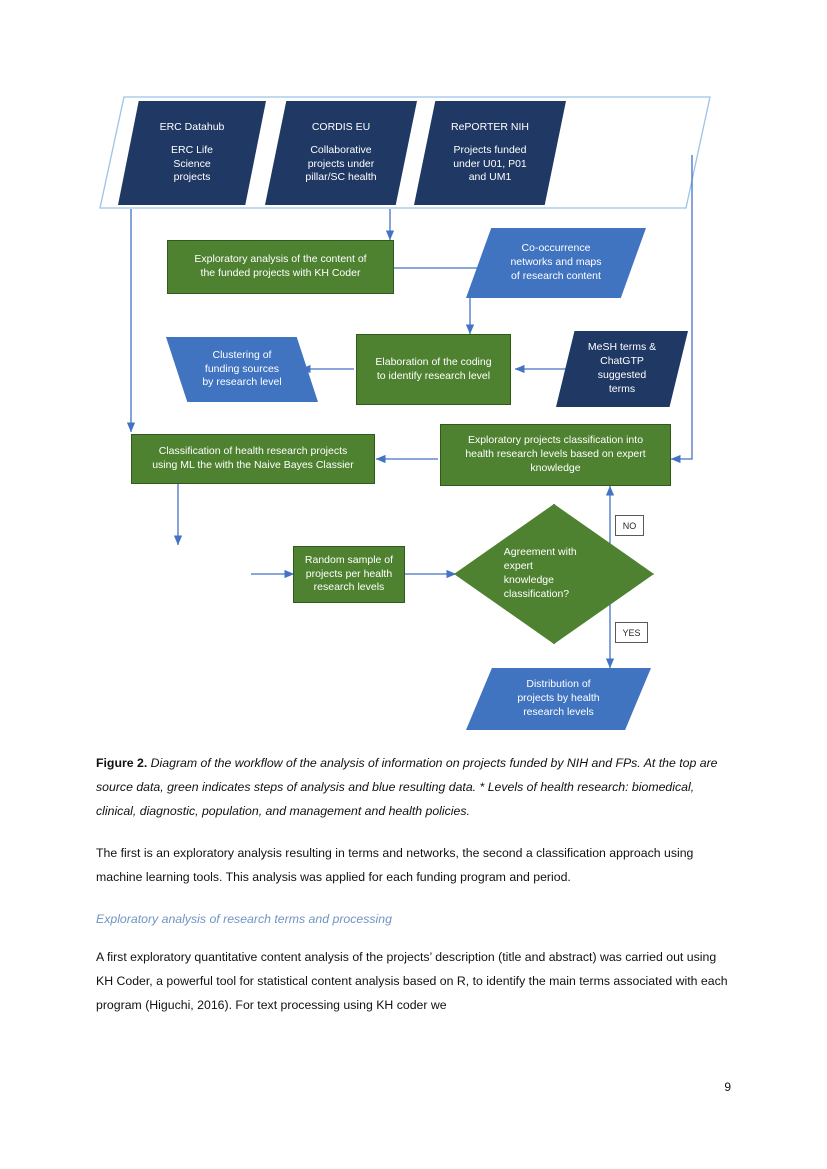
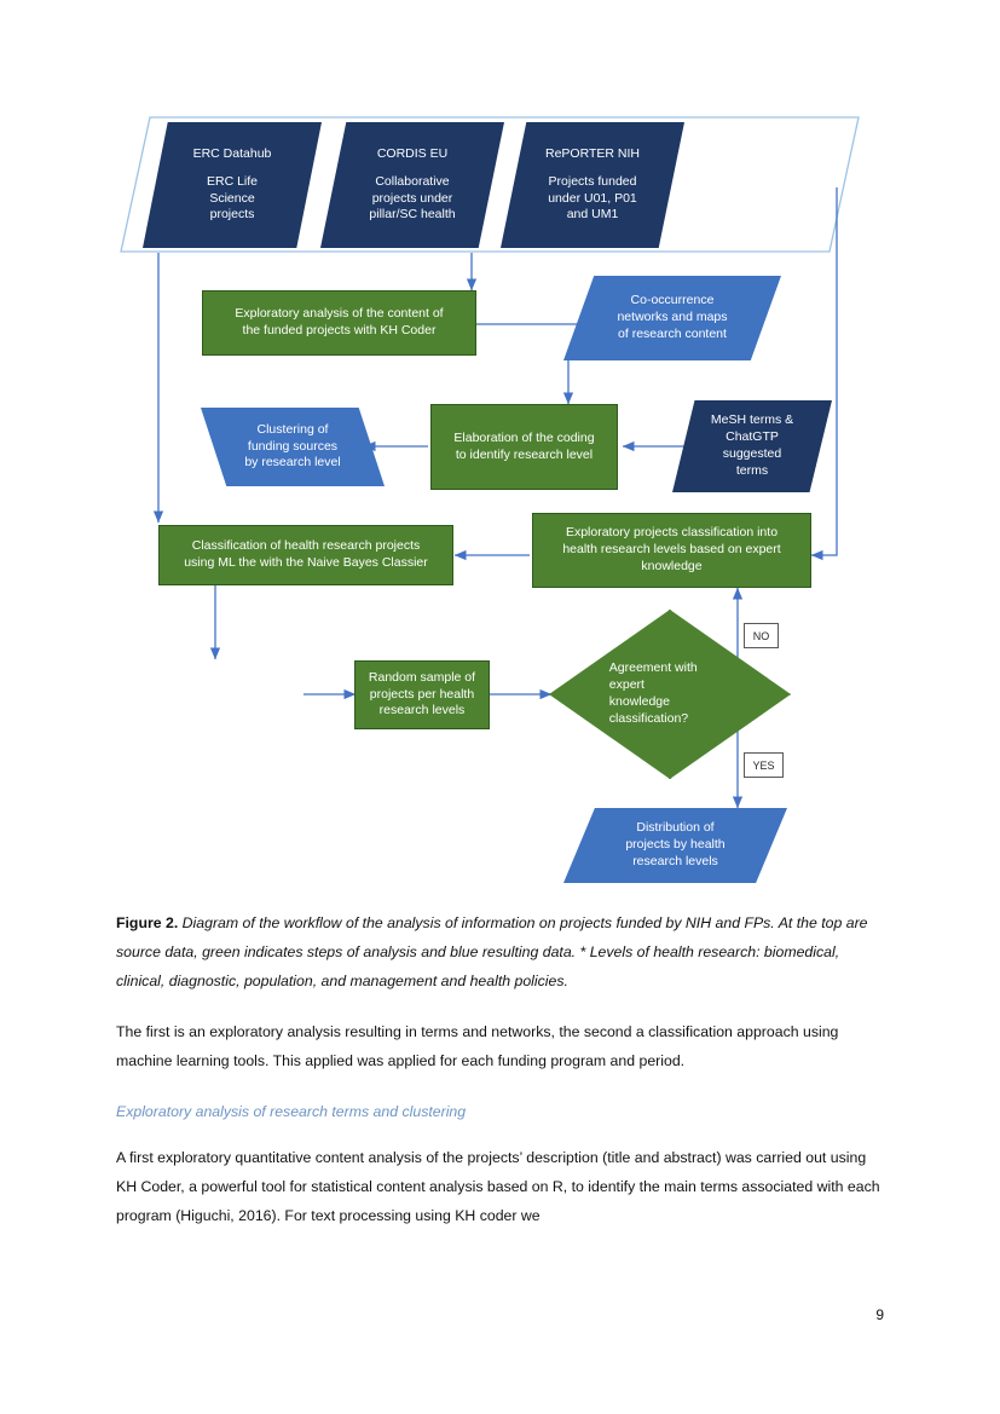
  ERC Datahub
  ERC Life
  Science
  projects
  CORDIS EU
  Collaborative
  projects under
  pillar/SC health
  RePORTER NIH
  Projects funded
  under U01, P01
  and UM1
  Exploratory analysis of the content of
  the funded projects with KH Coder
  Co-occurrence
  networks and maps
  of research content
  Clustering of
  funding sources
  by research level
  Elaboration of the coding
  to identify research level
  MeSH terms &
  ChatGTP
  suggested
  terms
  Classification of health research projects
  using ML the with the Naive Bayes Classier
  Exploratory projects classification into
  health research levels based on expert
  knowledge
  Random sample of
  projects per health
  research levels
  Agreement with
  expert
  knowledge
  classification?
  Distribution of
  projects by health
  research levels
  NO
  YES
  Figure 2. Diagram of the workflow of the analysis of information on projects funded by NIH and FPs. At the top are source data, green indicates steps of analysis and blue resulting data. * Levels of health research: biomedical, clinical, diagnostic, population, and management and health policies.
- The first is an exploratory analysis resulting in terms and networks, the second a classification approach using machine learning tools. This analysis was applied for each funding program and period.
+ The first is an exploratory analysis resulting in terms and networks, the second a classification approach using machine learning tools. This applied was applied for each funding program and period.
- Exploratory analysis of research terms and processing
+ Exploratory analysis of research terms and clustering
  A first exploratory quantitative content analysis of the projects’ description (title and abstract) was carried out using KH Coder, a powerful tool for statistical content analysis based on R, to identify the main terms associated with each program (Higuchi, 2016). For text processing using KH coder we
  9
